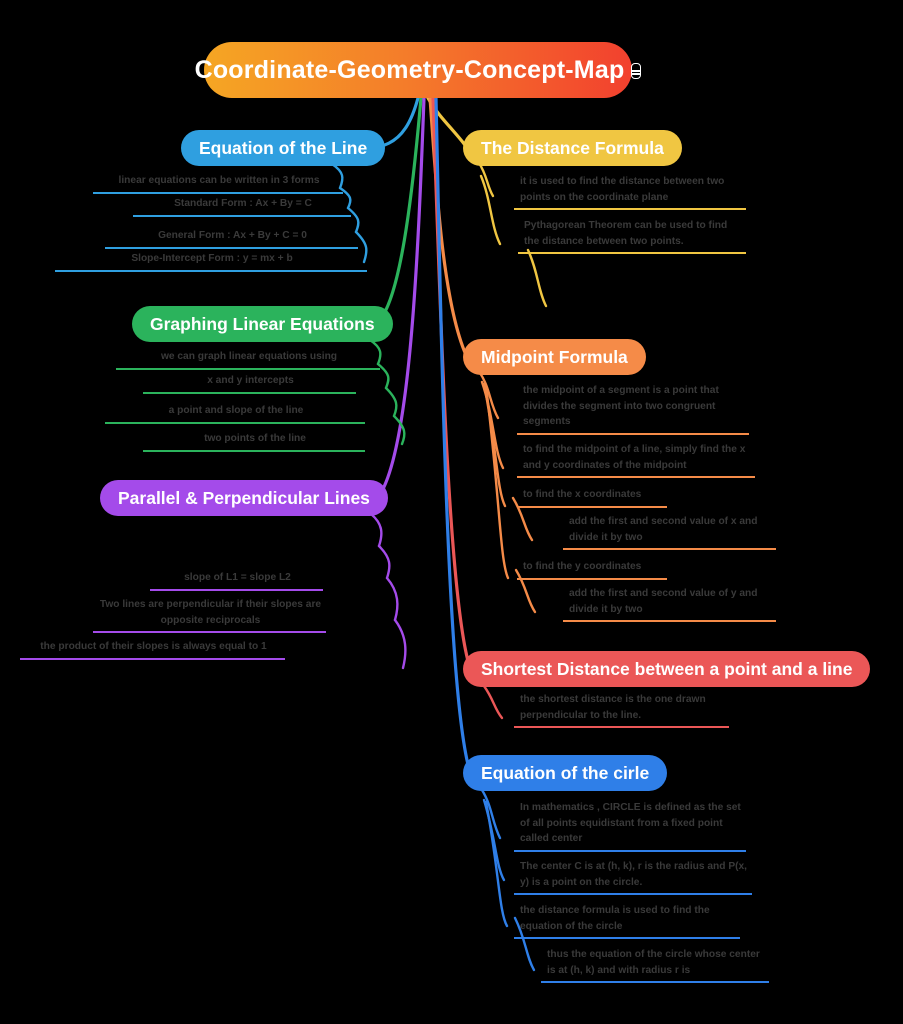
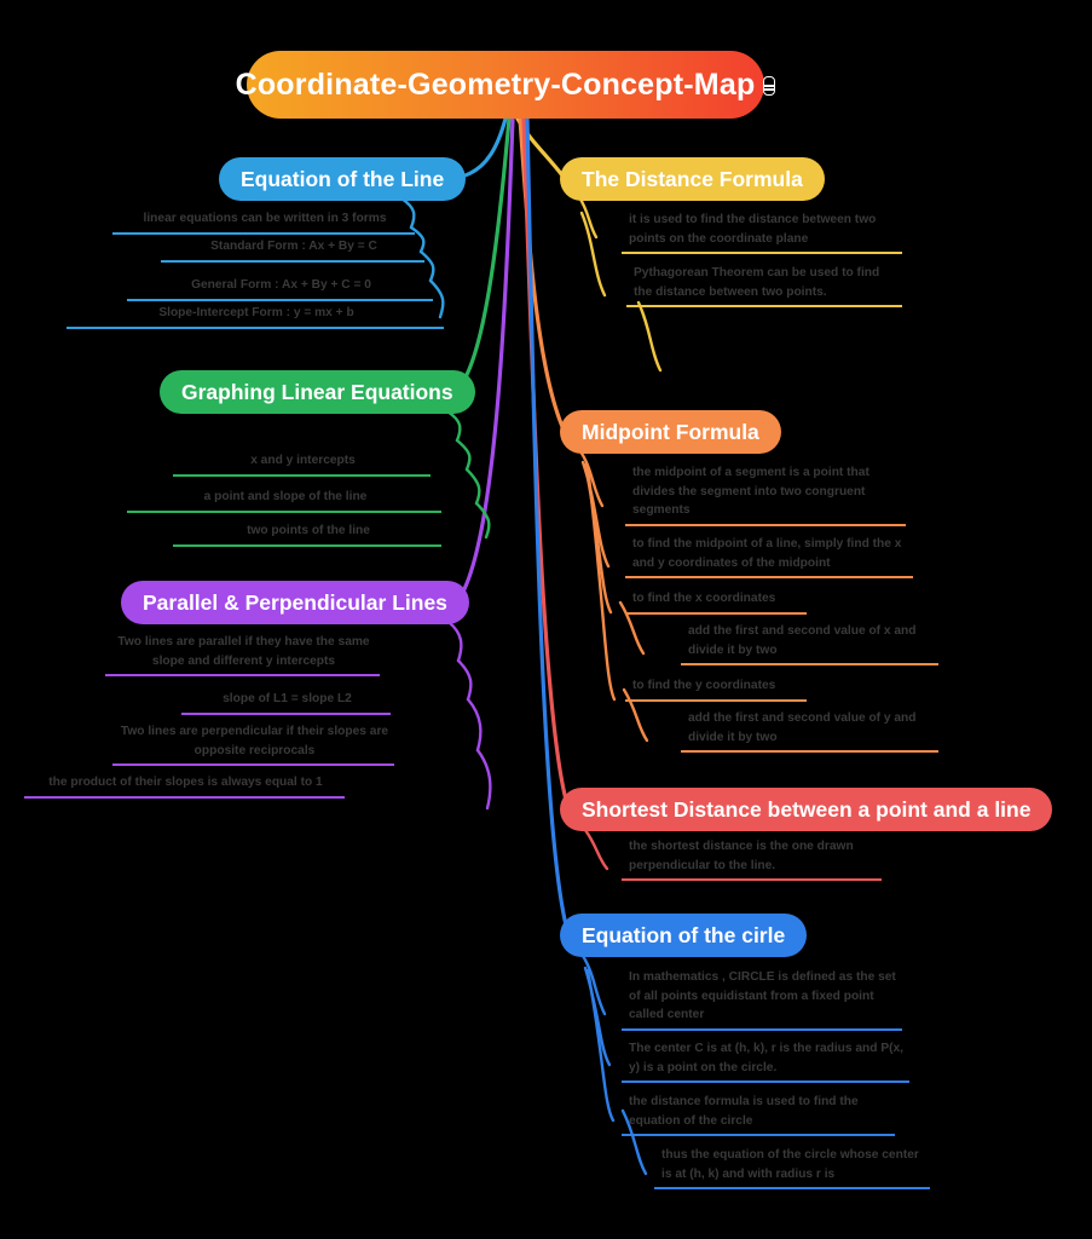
  Coordinate-Geometry-Concept-Map
  Equation of the Line
  linear equations can be written in 3 forms
  Standard Form : Ax + By = C
  General Form : Ax + By + C = 0
  Slope-Intercept Form : y = mx + b
  Graphing Linear Equations
- we can graph linear equations using
  x and y intercepts
  a point and slope of the line
  two points of the line
  Parallel & Perpendicular Lines
+ Two lines are parallel if they have the same slope and different y intercepts
  slope of L1 = slope L2
  Two lines are perpendicular if their slopes are opposite reciprocals
  the product of their slopes is always equal to 1
  The Distance Formula
  it is used to find the distance between two points on the coordinate plane
  Pythagorean Theorem can be used to find the distance between two points.
  Midpoint Formula
  the midpoint of a segment is a point that divides the segment into two congruent segments
  to find the midpoint of a line, simply find the x and y coordinates of the midpoint
  to find the x coordinates
  add the first and second value of x and divide it by two
  to find the y coordinates
  add the first and second value of y and divide it by two
  Shortest Distance between a point and a line
  the shortest distance is the one drawn perpendicular to the line.
  Equation of the cirle
  In mathematics , CIRCLE is defined as the set of all points equidistant from a fixed point called center
  The center C is at (h, k), r is the radius and P(x, y) is a point on the circle.
  the distance formula is used to find the equation of the circle
  thus the equation of the circle whose center is at (h, k) and with radius r is
